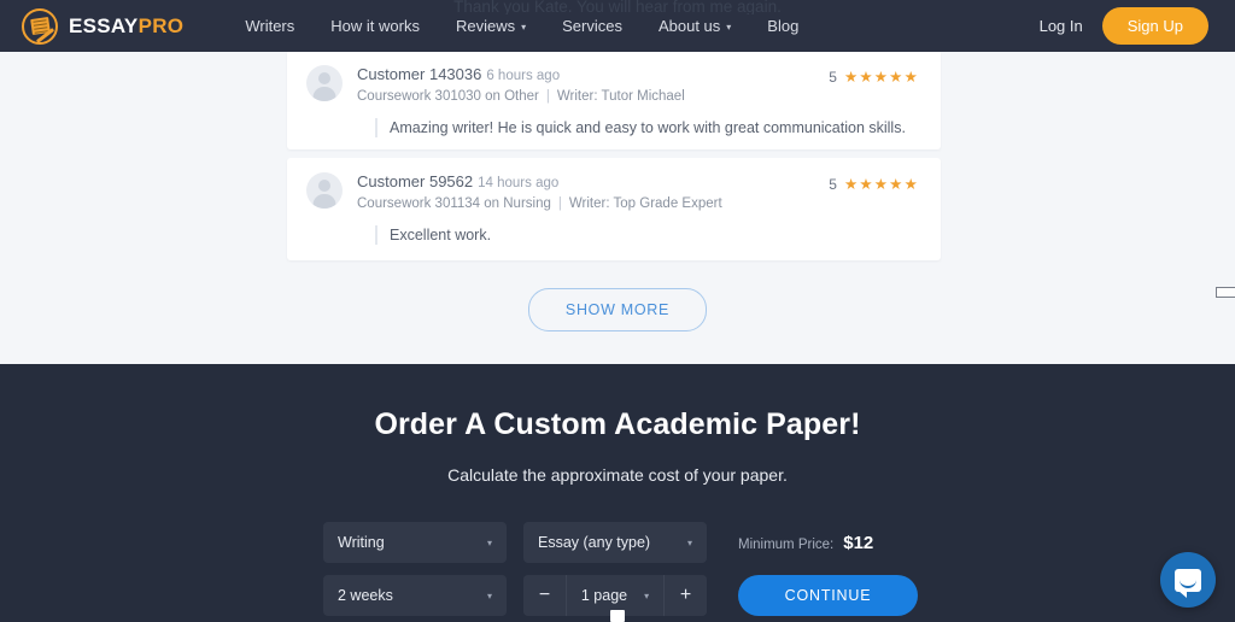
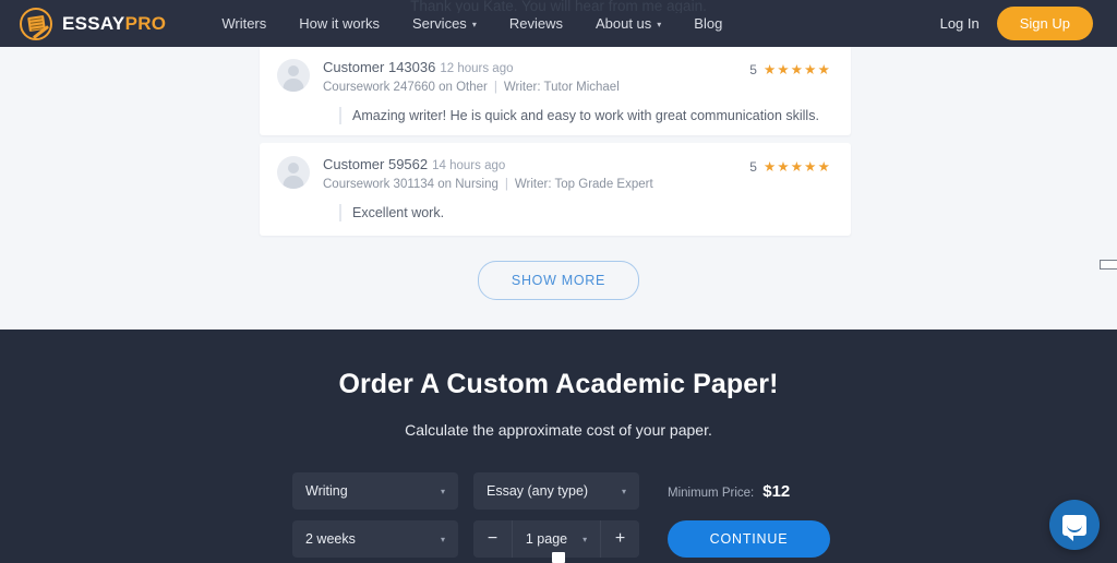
- Customer 143036 6 hours ago
+ Customer 143036 12 hours ago
- Coursework 301030 on Other | Writer: Tutor Michael
+ Coursework 247660 on Other | Writer: Tutor Michael
  Amazing writer! He is quick and easy to work with great communication skills.
  5
  ★★★★★
  Customer 59562 14 hours ago
  Coursework 301134 on Nursing | Writer: Top Grade Expert
  Excellent work.
  5
  ★★★★★
  SHOW MORE
  Order A Custom Academic Paper!
  Calculate the approximate cost of your paper.
  Writing
  ▾
  Essay (any type)
  ▾
  Minimum Price:
  $12
  2 weeks
  ▾
  −
  1 page
  ▾
  +
  CONTINUE
  ESSAYPRO
  Writers
  How it works
- Reviews
+ Services
  ▾
- Services
+ Reviews
  About us
  ▾
  Blog
  Log In
  Sign Up
